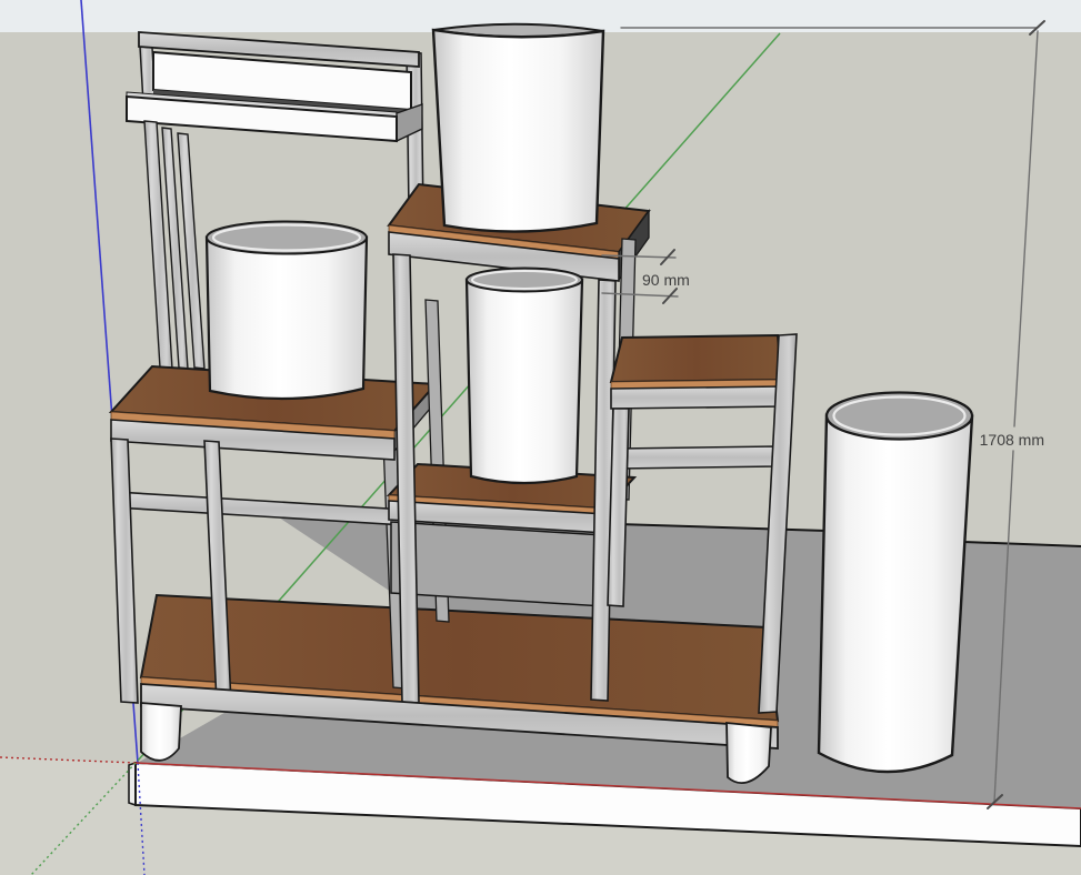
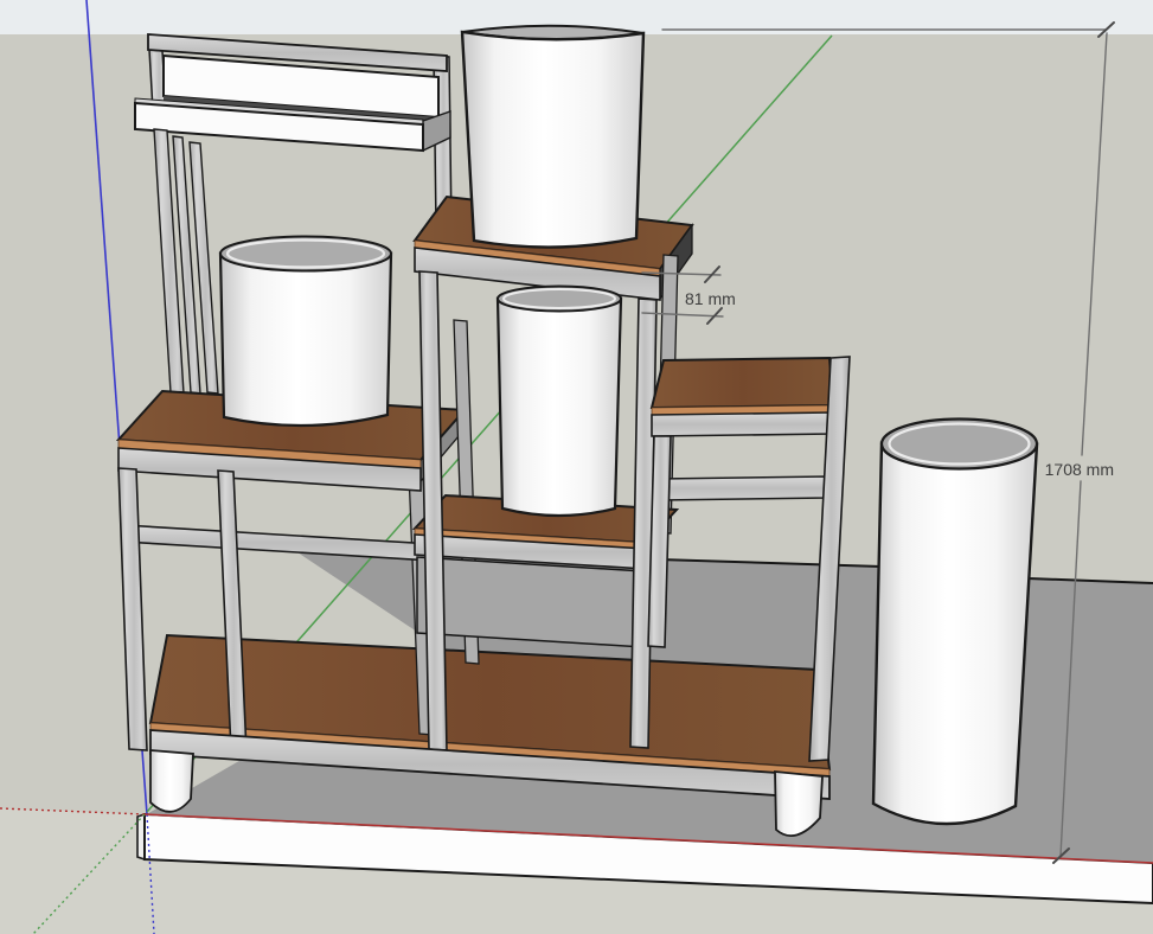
  1708 mm
- 90 mm
+ 81 mm
